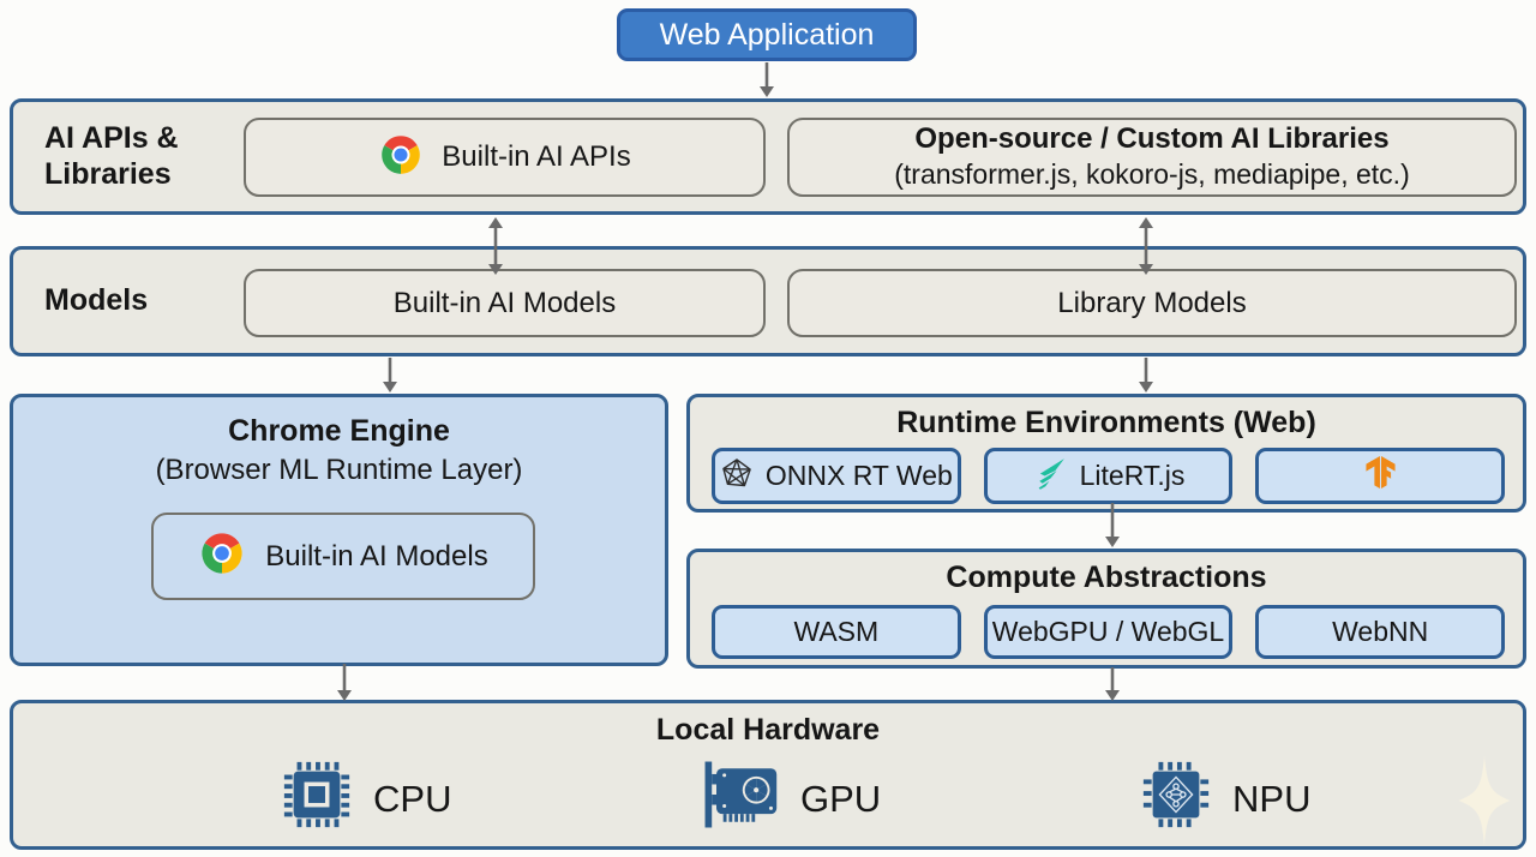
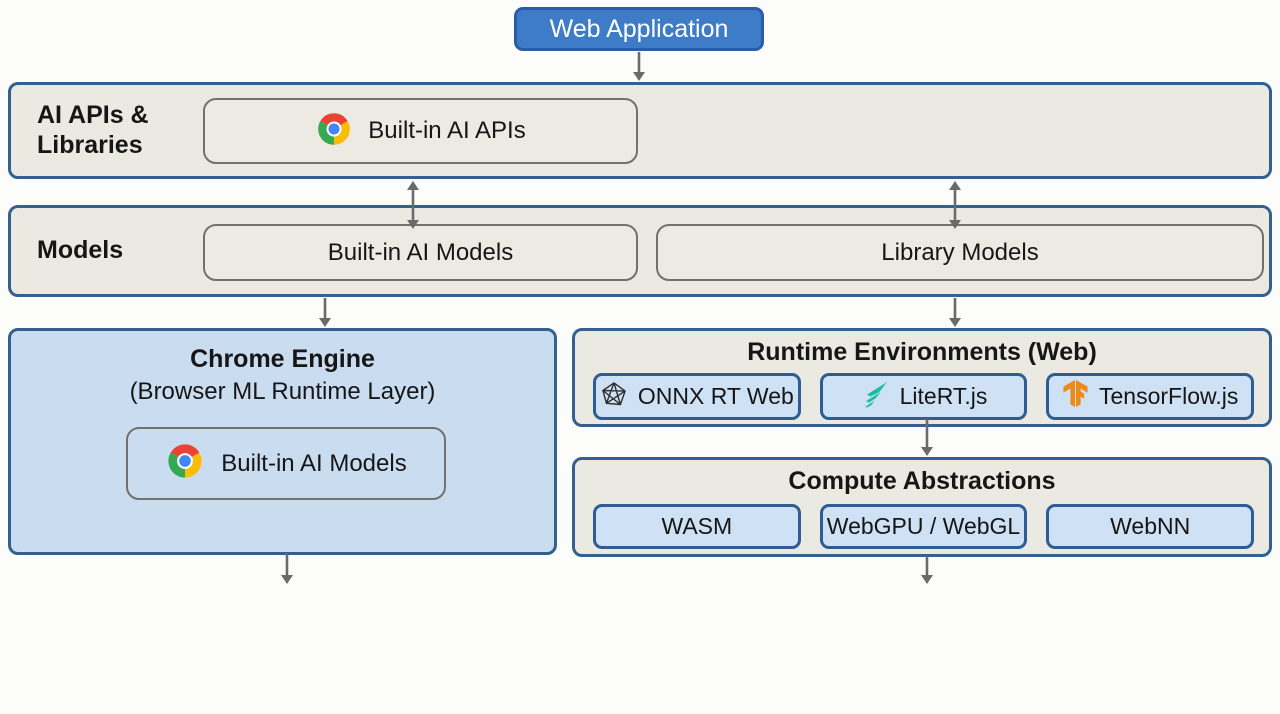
  Web Application
  AI APIs &
  Libraries
  Built-in AI APIs
- Open-source / Custom AI Libraries
- (transformer.js, kokoro-js, mediapipe, etc.)
  Models
  Built-in AI Models
  Library Models
  Chrome Engine
  (Browser ML Runtime Layer)
  Built-in AI Models
  Runtime Environments (Web)
  ONNX RT Web
  LiteRT.js
+ TensorFlow.js
  Compute Abstractions
  WASM
  WebGPU / WebGL
  WebNN
- Local Hardware
- CPU
- GPU
- NPU
